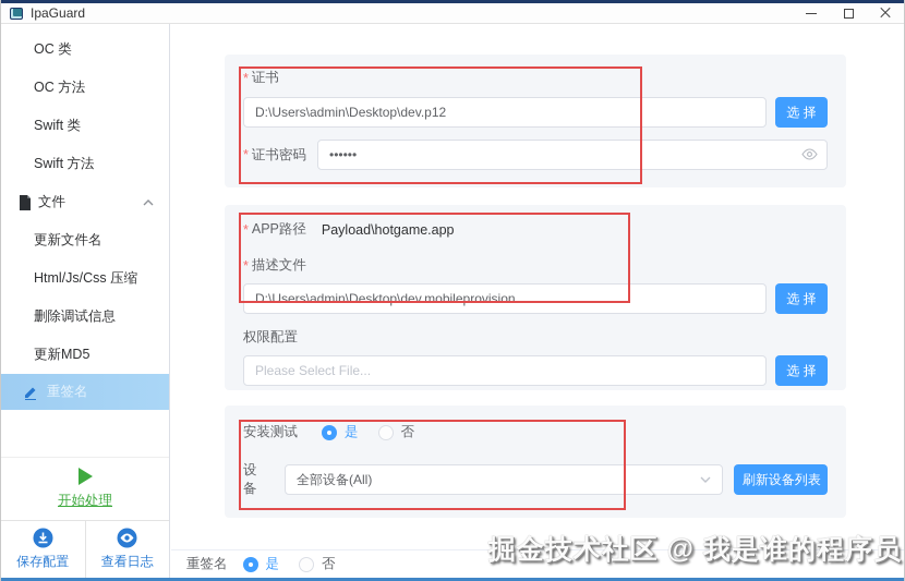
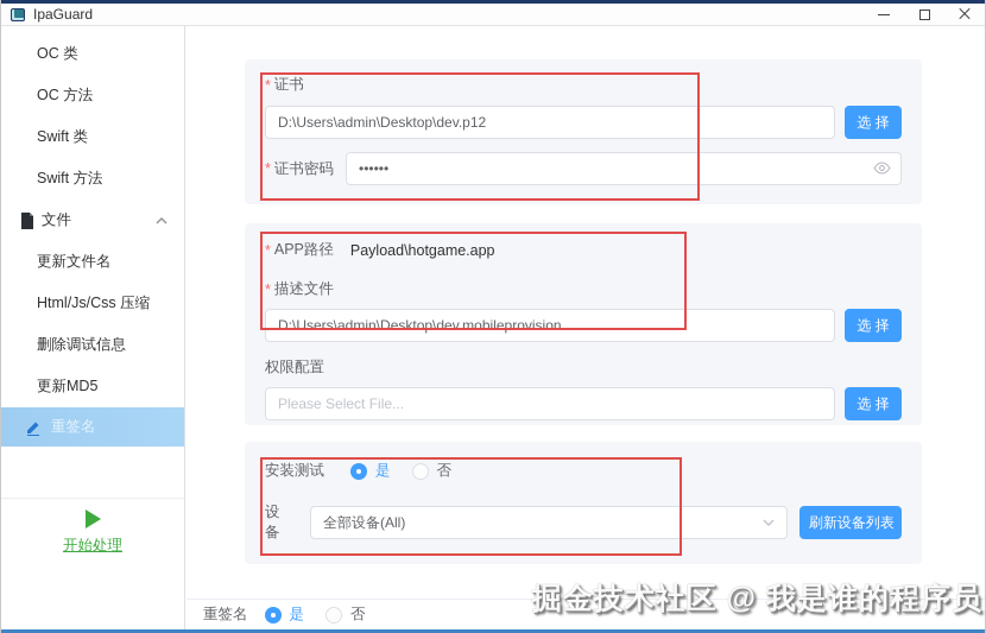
  IpaGuard
  OC 类
  OC 方法
  Swift 类
  Swift 方法
  文件
  更新文件名
  Html/Js/Css 压缩
  删除调试信息
  更新MD5
  重签名
  开始处理
- 保存配置
- 查看日志
  *
  证书
  D:\Users\admin\Desktop\dev.p12
  选 择
  *
  证书密码
  ••••••
  *
  APP路径
  Payload\hotgame.app
  *
  描述文件
  D:\Users\admin\Desktop\dev.mobileprovision
  选 择
  权限配置
  Please Select File...
  选 择
  安装测试
  是
  否
  设备
  全部设备(All)
  刷新设备列表
  重签名
  是
  否
  掘金技术社区 @ 我是谁的程序员
